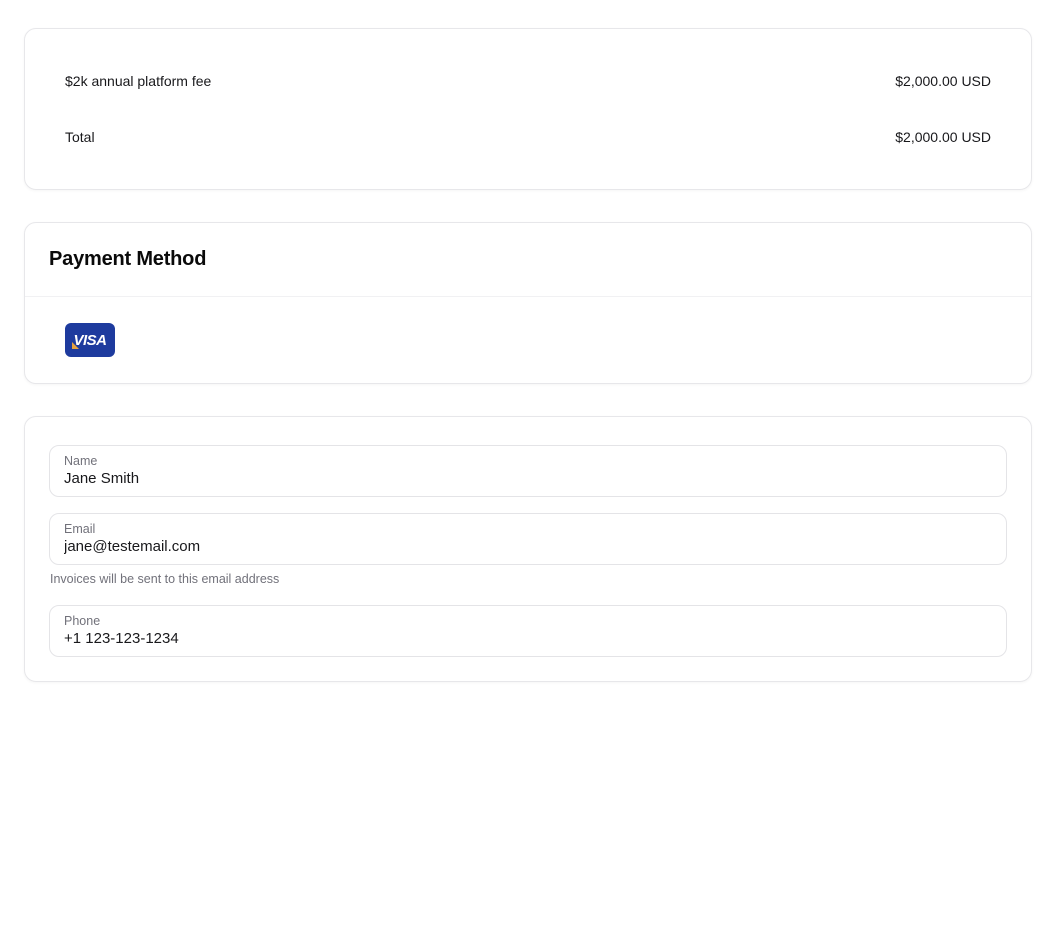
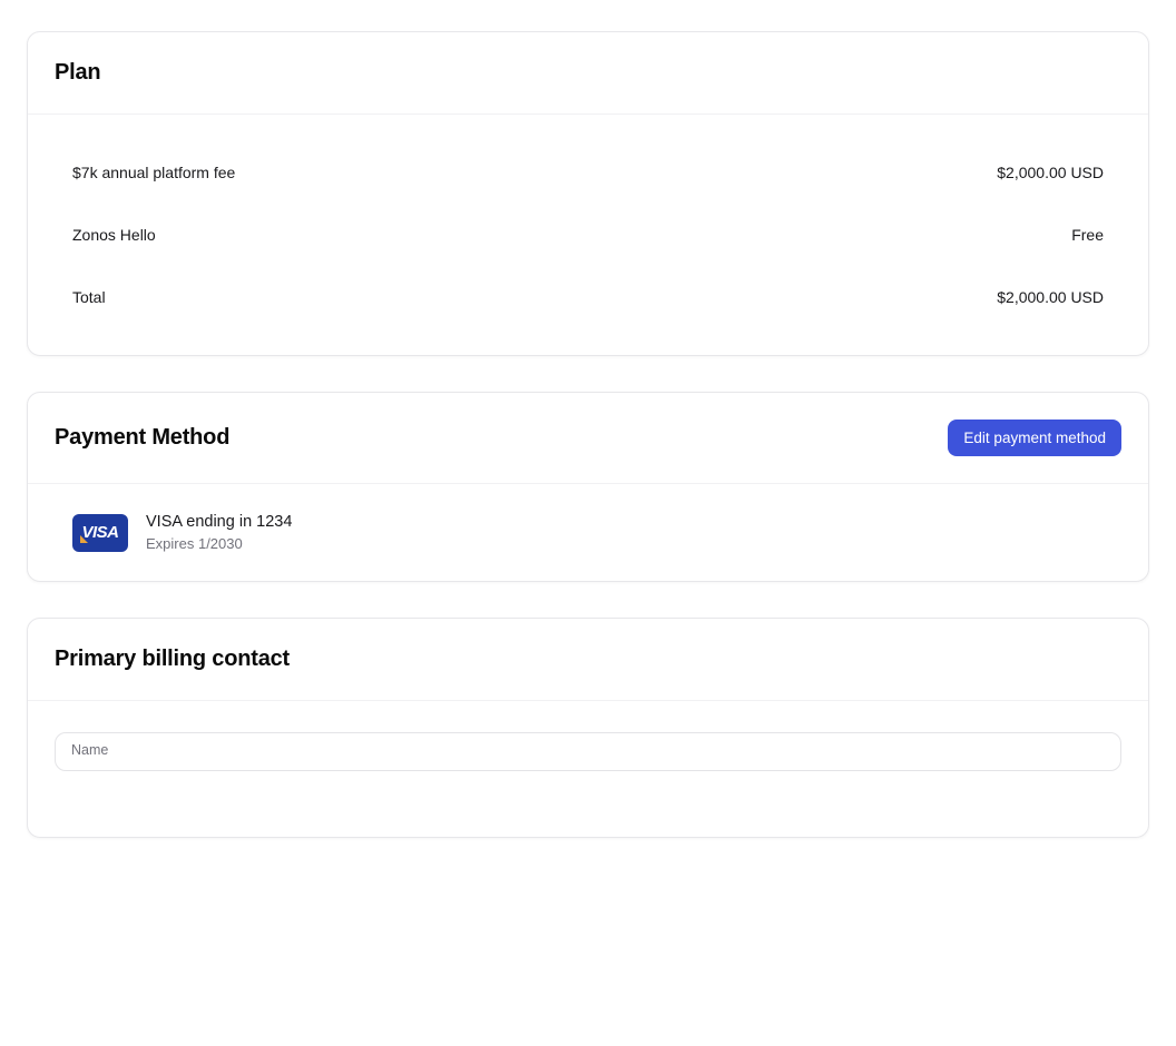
+ Plan
- $2k annual platform fee
+ $7k annual platform fee
  $2,000.00 USD
+ Zonos Hello
+ Free
  Total
  $2,000.00 USD
  Payment Method
+ Edit payment method
  VISA
+ VISA ending in 1234
+ Expires 1/2030
+ Primary billing contact
  Name
- Jane Smith
- Email
- jane@testemail.com
- Invoices will be sent to this email address
- Phone
- +1 123-123-1234
